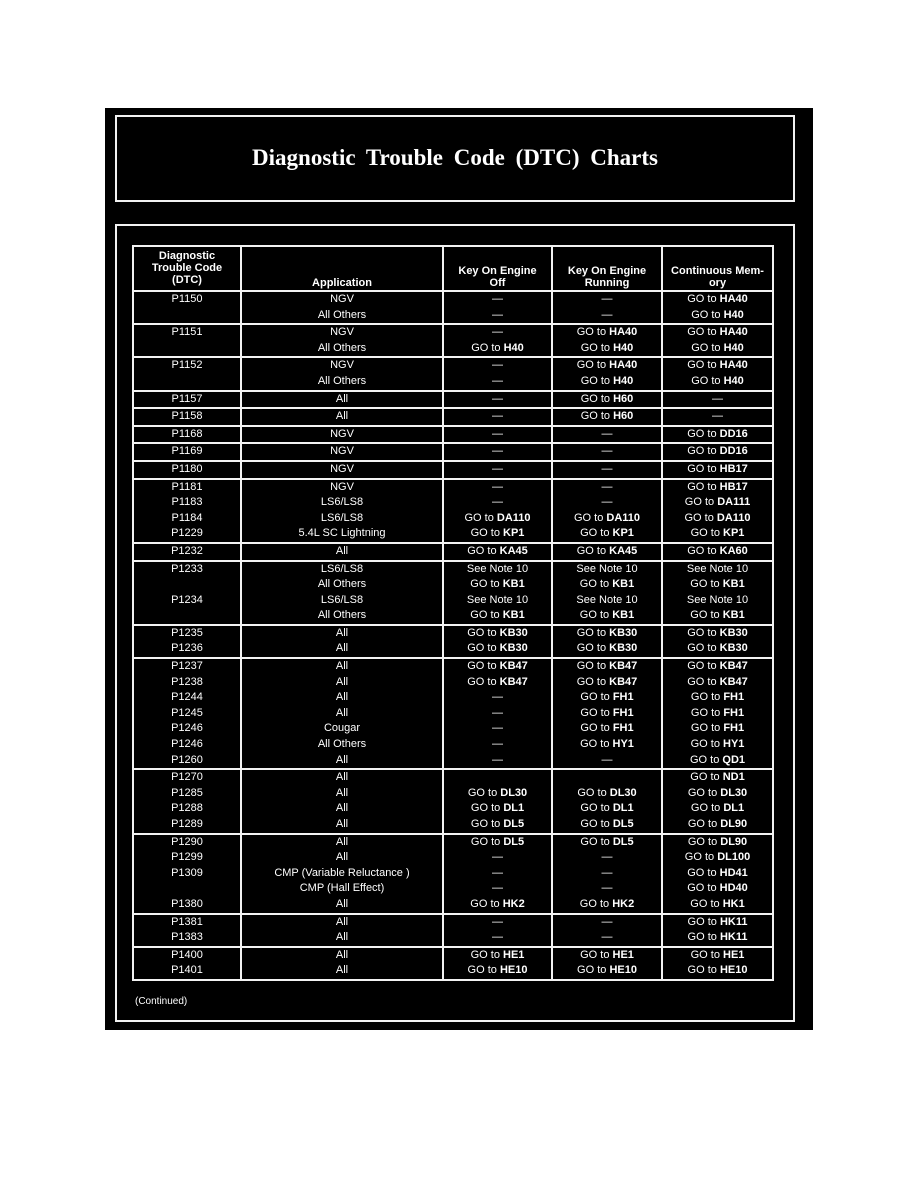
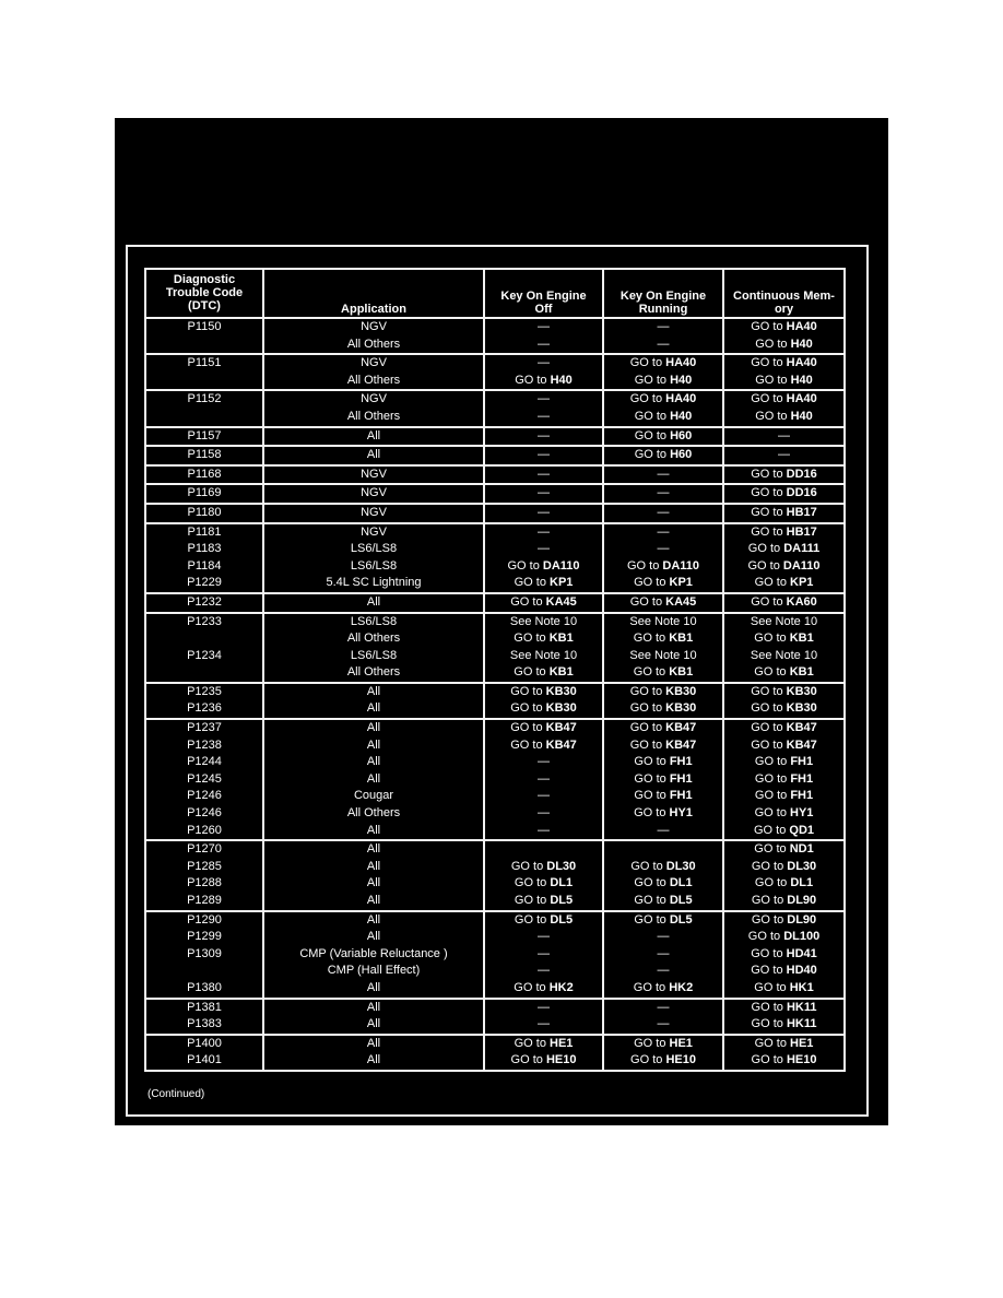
- Diagnostic Trouble Code (DTC) Charts
  Diagnostic Trouble Code (DTC)	Application	Key On Engine Off	Key On Engine Running	Continuous Mem- ory
  P1150	NGVAll Others	——	——	GO to HA40GO to H40
  P1151	NGVAll Others	—GO to H40	GO to HA40GO to H40	GO to HA40GO to H40
  P1152	NGVAll Others	——	GO to HA40GO to H40	GO to HA40GO to H40
  P1157	All	—	GO to H60	—
  P1158	All	—	GO to H60	—
  P1168	NGV	—	—	GO to DD16
  P1169	NGV	—	—	GO to DD16
  P1180	NGV	—	—	GO to HB17
  P1181P1183P1184P1229	NGVLS6/LS8LS6/LS85.4L SC Lightning	——GO to DA110GO to KP1	——GO to DA110GO to KP1	GO to HB17GO to DA111GO to DA110GO to KP1
  P1232	All	GO to KA45	GO to KA45	GO to KA60
  P1233P1234	LS6/LS8All OthersLS6/LS8All Others	See Note 10GO to KB1See Note 10GO to KB1	See Note 10GO to KB1See Note 10GO to KB1	See Note 10GO to KB1See Note 10GO to KB1
  P1235P1236	AllAll	GO to KB30GO to KB30	GO to KB30GO to KB30	GO to KB30GO to KB30
  P1237P1238P1244P1245P1246P1246P1260	AllAllAllAllCougarAll OthersAll	GO to KB47GO to KB47—————	GO to KB47GO to KB47GO to FH1GO to FH1GO to FH1GO to HY1—	GO to KB47GO to KB47GO to FH1GO to FH1GO to FH1GO to HY1GO to QD1
  P1270P1285P1288P1289	AllAllAllAll	GO to DL30GO to DL1GO to DL5	GO to DL30GO to DL1GO to DL5	GO to ND1GO to DL30GO to DL1GO to DL90
  P1290P1299P1309P1380	AllAllCMP (Variable Reluctance )CMP (Hall Effect)All	GO to DL5———GO to HK2	GO to DL5———GO to HK2	GO to DL90GO to DL100GO to HD41GO to HD40GO to HK1
  P1381P1383	AllAll	——	——	GO to HK11GO to HK11
  P1400P1401	AllAll	GO to HE1GO to HE10	GO to HE1GO to HE10	GO to HE1GO to HE10
  (Continued)
